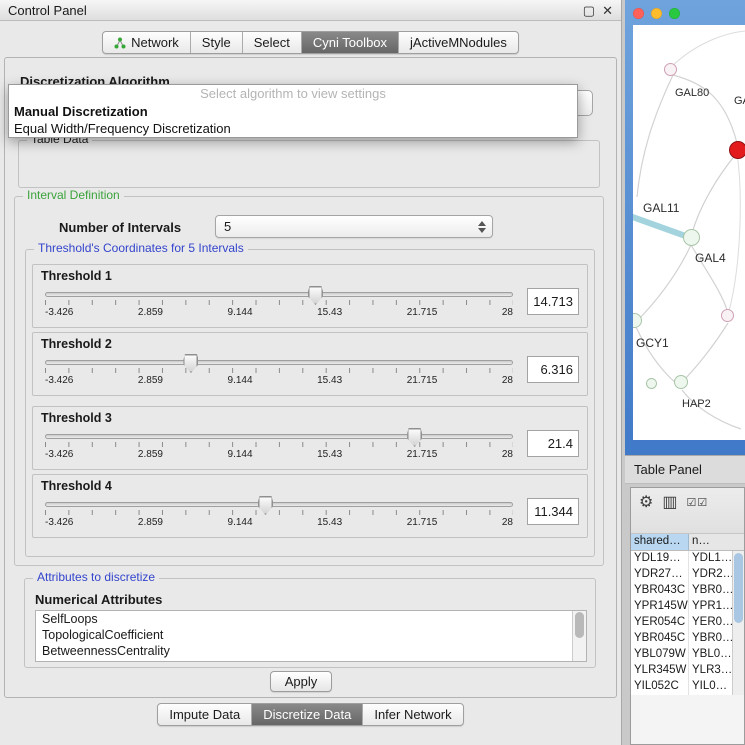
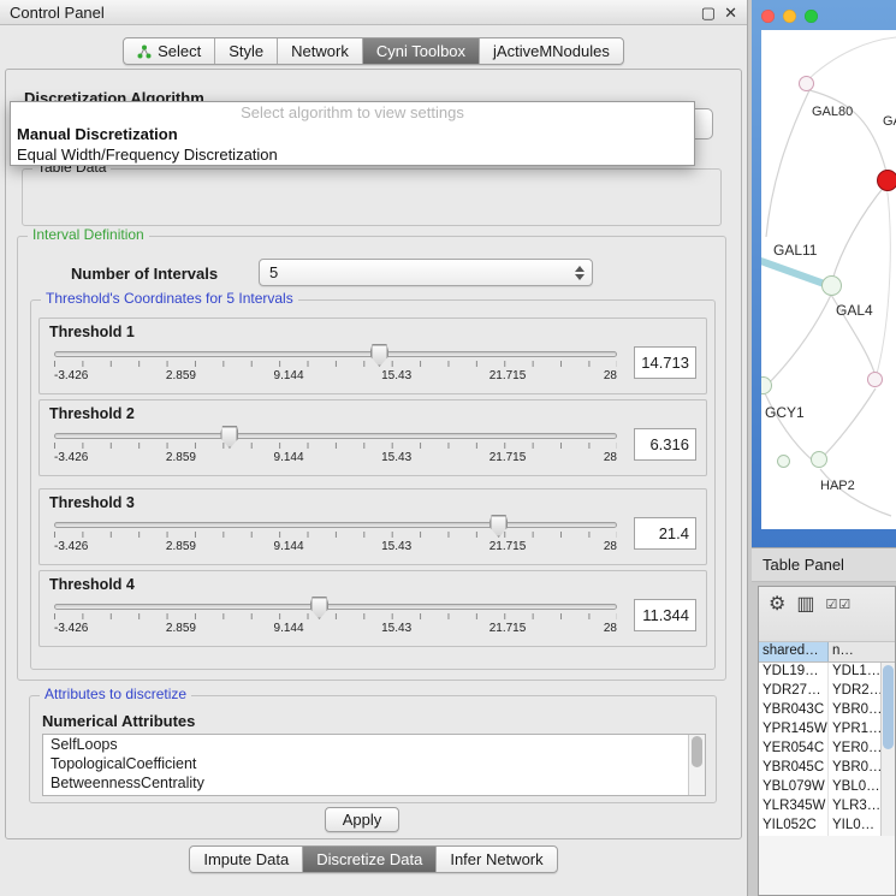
  Control Panel
  ▢
  ✕
- Network
+ Select
  Style
- Select
+ Network
  Cyni Toolbox
  jActiveMNodules
  Discretization Algorithm
  Select algorithm to view settings
  Manual Discretization
  Equal Width/Frequency Discretization
  Table Data
  Interval Definition
  Number of Intervals
  5
  Threshold's Coordinates for 5 Intervals
  Threshold 1
  -3.426
  2.859
  9.144
  15.43
  21.715
  28
  14.713
  Threshold 2
  -3.426
  2.859
  9.144
  15.43
  21.715
  28
  6.316
  Threshold 3
  -3.426
  2.859
  9.144
  15.43
  21.715
  28
  21.4
  Threshold 4
  -3.426
  2.859
  9.144
  15.43
  21.715
  28
  11.344
  Attributes to discretize
  Numerical Attributes
  SelfLoops
  TopologicalCoefficient
  BetweennessCentrality
  Apply
  Impute Data
  Discretize Data
  Infer Network
  GAL80
  GAL11
  GAL4
  GCY1
  HAP2
  Table Panel
  ⚙
  ▥
  ☑☑
  shared…
  n…
  YDL19…
  YDL1…
  YDR27…
  YDR2…
  YBR043C
  YBR0…
  YPR145W
  YPR1…
  YER054C
  YER0…
  YBR045C
  YBR0…
  YBL079W
  YBL0…
  YLR345W
  YLR3…
  YIL052C
  YIL0…
